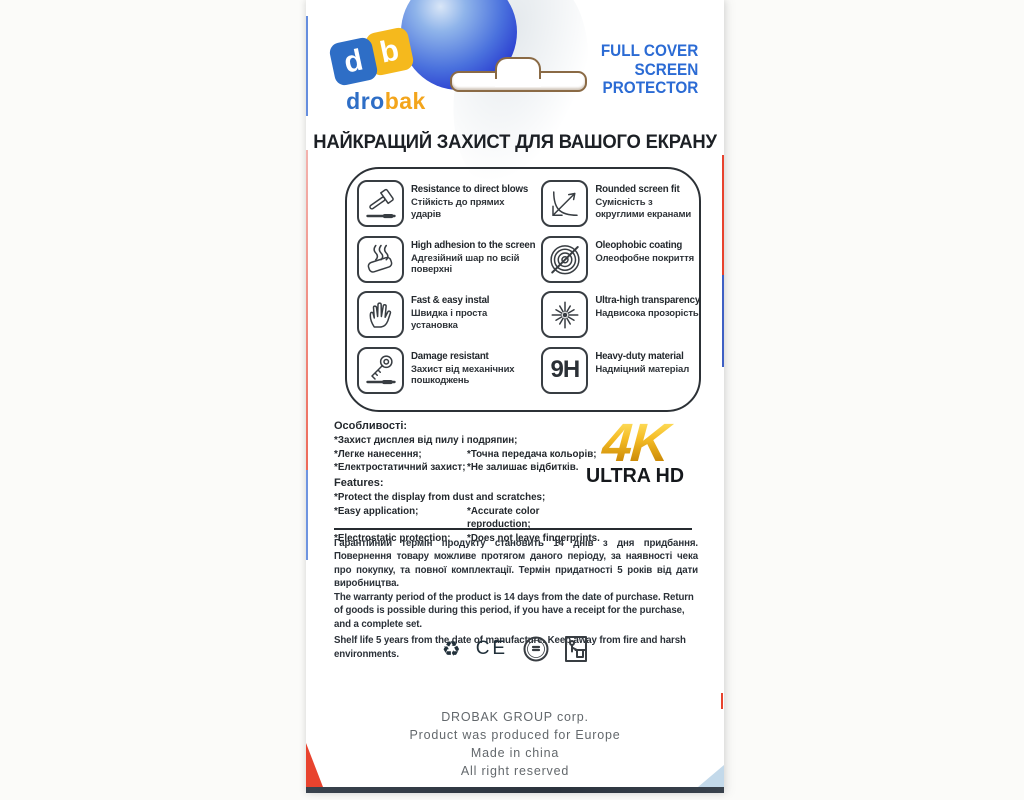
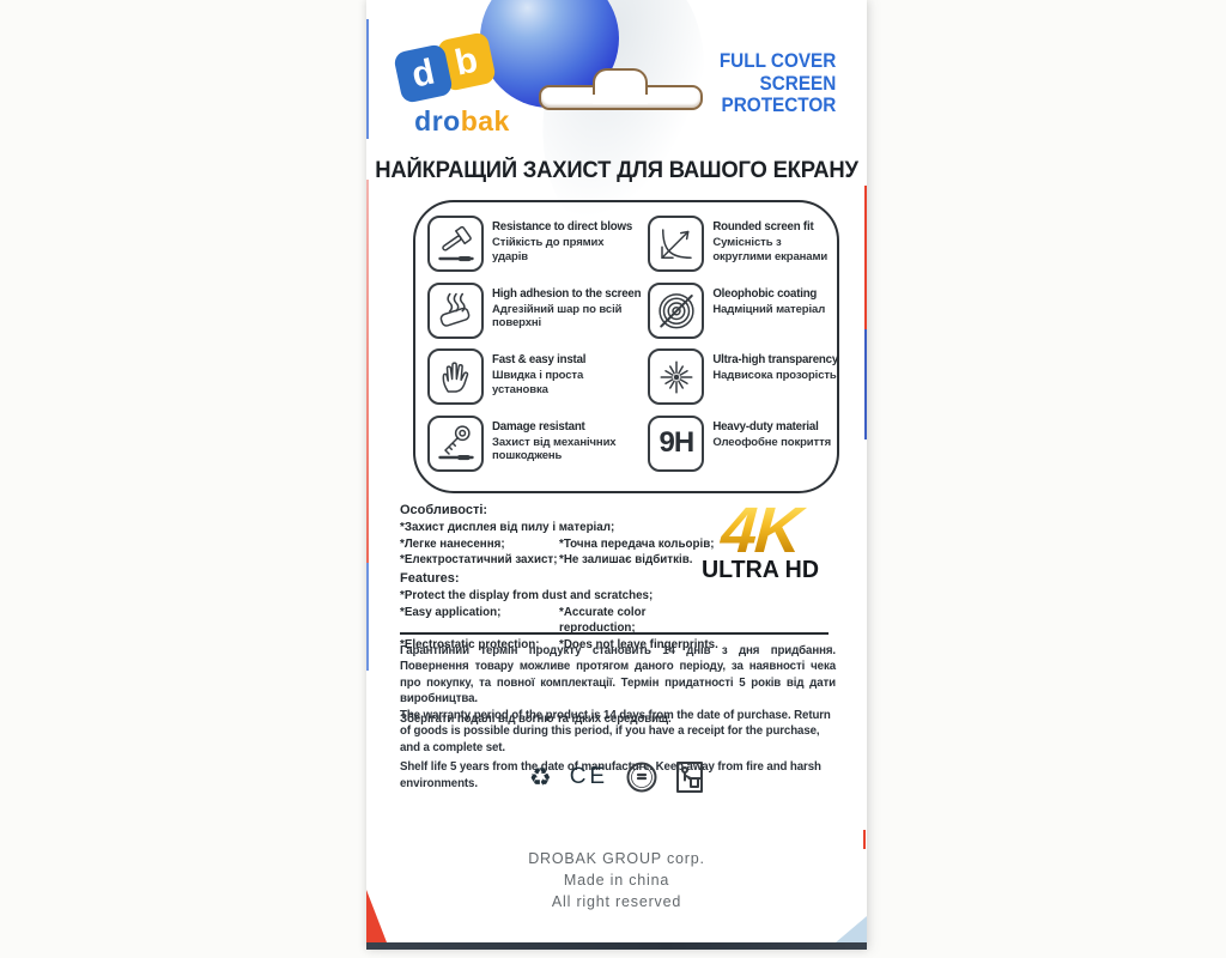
  drobak
  FULL COVER
  SCREEN
  PROTECTOR
  НАЙКРАЩИЙ ЗАХИСТ ДЛЯ ВАШОГО ЕКРАНУ
  Resistance to direct blows
  Стійкість до прямих ударів
  Rounded screen fit
  Сумісність з округлими екранами
  High adhesion to the screen
  Адгезійний шар по всій поверхні
  Oleophobic coating
- Олеофобне покриття
+ Надміцний матеріал
  Fast & easy instal
  Швидка і проста установка
  Ultra-high transparency
  Надвисока прозорість
  Damage resistant
  Захист від механічних пошкоджень
  9H
  Heavy-duty material
- Надміцний матеріал
+ Олеофобне покриття
  Особливості:
- *Захист дисплея від пилу і подряпин;
+ *Захист дисплея від пилу і матеріал;
  *Легке нанесення;
  *Електростатичний захист;
  *Не залишає відби
  Features:
  *Protect the display from dust and scratches;
  *Easy application;
  *Accurate color reproduction;
  *Electrostatic protection;
  *Does not leave fingerprints.
  ULTRA HD
  Гарантійний термін продукту становить 14 днів з дня придбання. Повернення товару можливе протягом даного періоду, за наявності чека про покупку, та повної комплектації. Термін придатності 5 років від дати виробництва.
+ Зберігати подалі від вогню та їдких середовищ.
  The warranty period of the product is 14 days from the date of purchase. Return of goods is possible during this period, if you have a receipt for the purchase, and a complete set.
  Shelf life 5 years from the date of manufactue Keep away from fire and harsh environments.
  ♻
  CE
  DROBAK GROUP corp.
- Product was produced for Europe
  Made in china
  All right reserved
